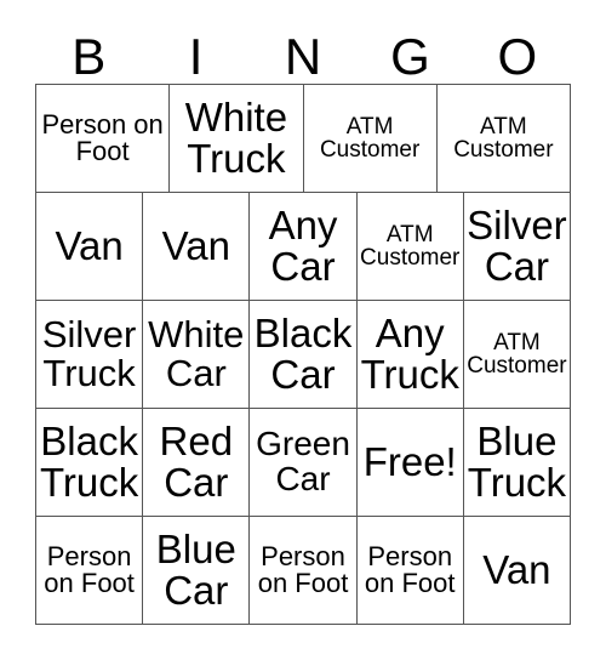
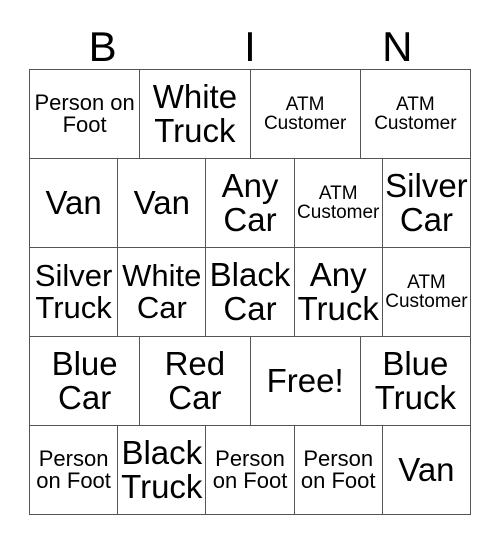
  B
  I
  N
- G
- O
  Person on Foot
  White Truck
  ATM Customer
  ATM Customer
  Van
  Van
  Any Car
  ATM Customer
  Silver Car
  Silver Truck
  White Car
  Black Car
  Any Truck
  ATM Customer
- Black Truck
+ Blue Car
  Red Car
- Green Car
  Free!
  Blue Truck
  Person on Foot
- Blue Car
+ Black Truck
  Person on Foot
  Person on Foot
  Van
